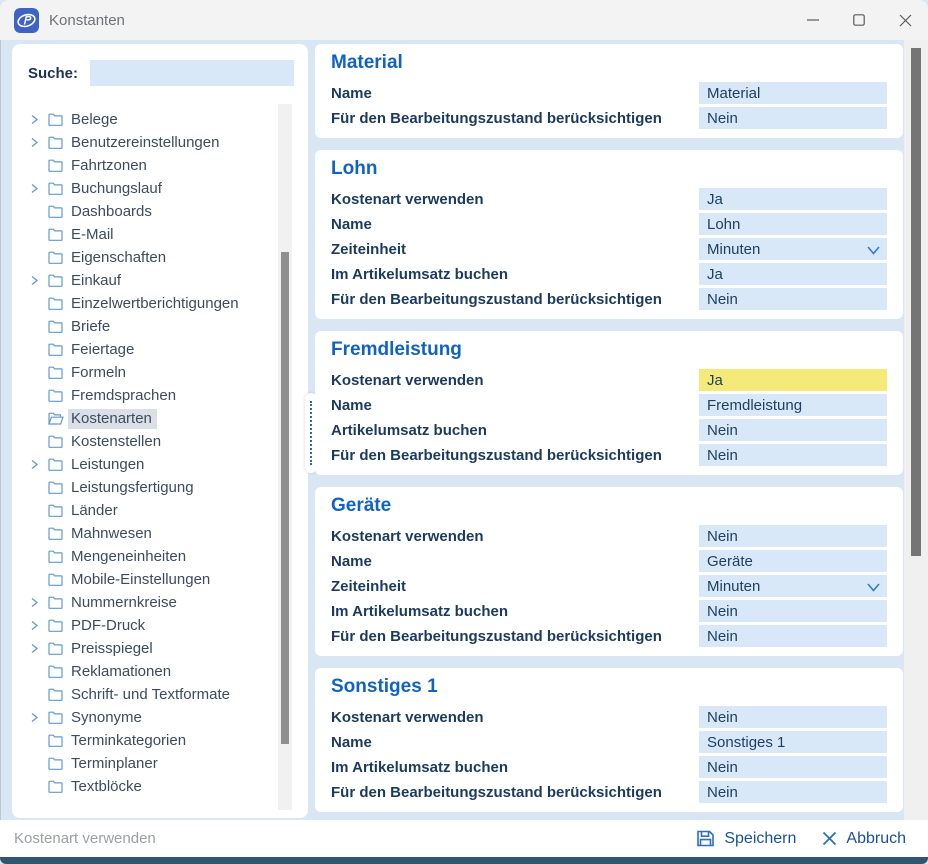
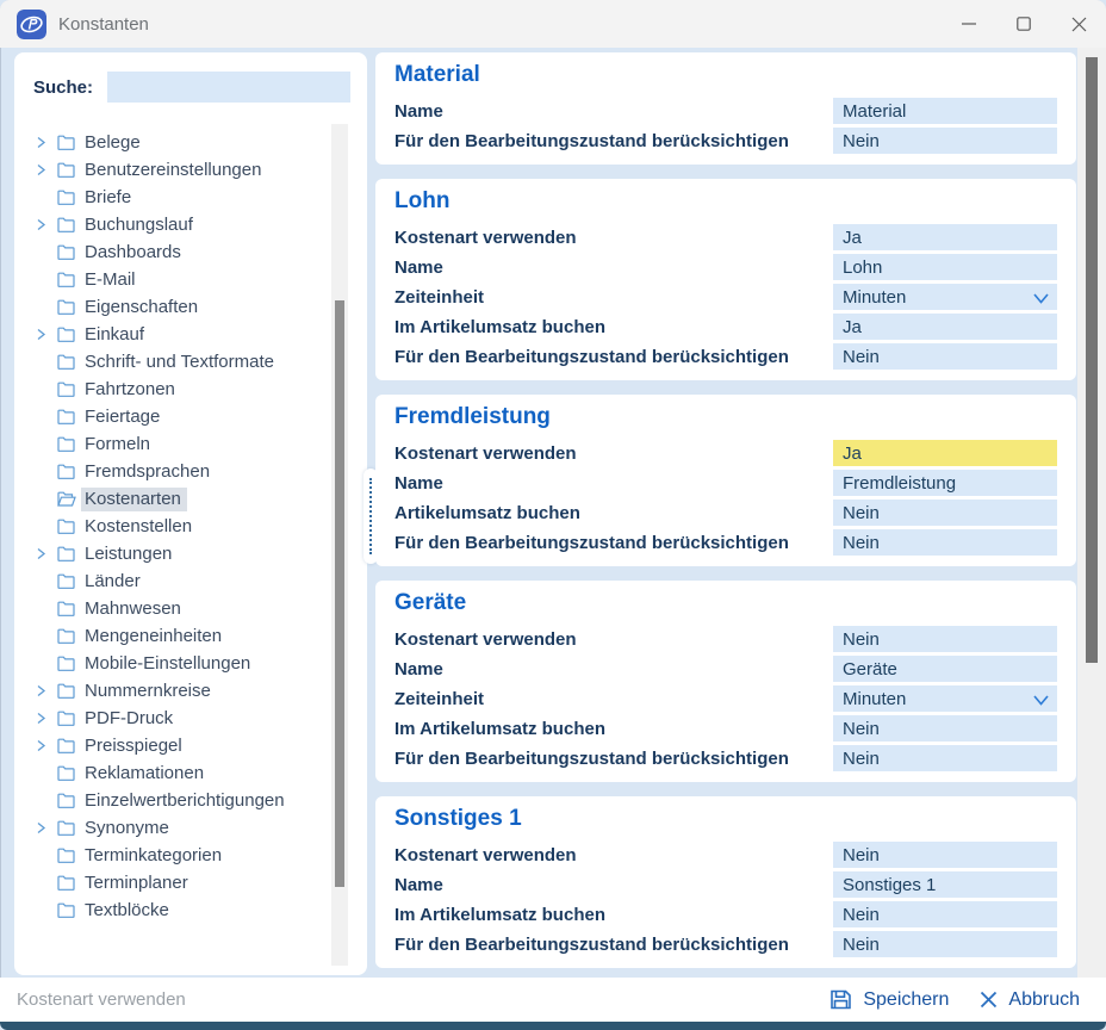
  Konstanten
  Suche:
  Belege
  Benutzereinstellungen
- Fahrtzonen
+ Briefe
  Buchungslauf
  Dashboards
  E-Mail
  Eigenschaften
  Einkauf
- Einzelwertberichtigungen
+ Schrift- und Textformate
- Briefe
+ Fahrtzonen
  Feiertage
  Formeln
  Fremdsprachen
  Kostenarten
  Kostenstellen
  Leistungen
- Leistungsfertigung
  Länder
  Mahnwesen
  Mengeneinheiten
  Mobile-Einstellungen
  Nummernkreise
  PDF-Druck
  Preisspiegel
  Reklamationen
- Schrift- und Textformate
+ Einzelwertberichtigungen
  Synonyme
  Terminkategorien
  Terminplaner
  Textblöcke
  Material
  Name
  Material
  Für den Bearbeitungszustand berücksichtigen
  Nein
  Lohn
  Kostenart verwenden
  Ja
  Name
  Lohn
  Zeiteinheit
  Minuten
  Im Artikelumsatz buchen
  Ja
  Für den Bearbeitungszustand berücksichtigen
  Nein
  Fremdleistung
  Kostenart verwenden
  Ja
  Name
  Fremdleistung
  Artikelumsatz buchen
  Nein
  Für den Bearbeitungszustand berücksichtigen
  Nein
  Geräte
  Kostenart verwenden
  Nein
  Name
  Geräte
  Zeiteinheit
  Minuten
  Im Artikelumsatz buchen
  Nein
  Für den Bearbeitungszustand berücksichtigen
  Nein
  Sonstiges 1
  Kostenart verwenden
  Nein
  Name
  Sonstiges 1
  Im Artikelumsatz buchen
  Nein
  Für den Bearbeitungszustand berücksichtigen
  Nein
  Kostenart verwenden
  Speichern
  Abbruch
